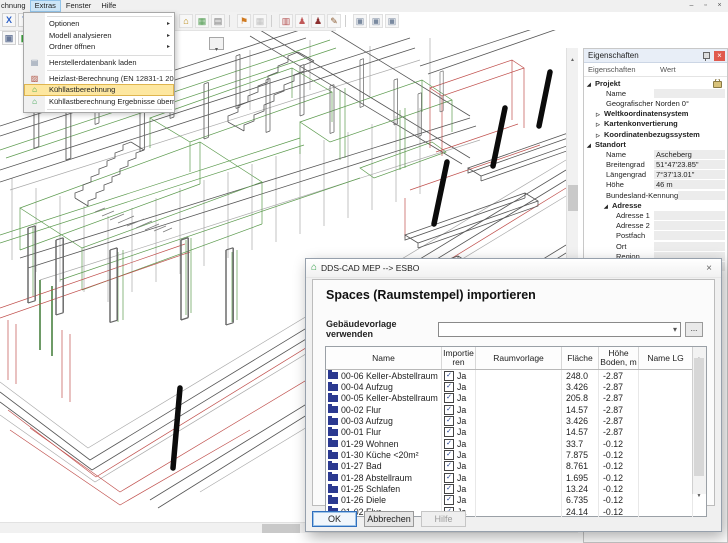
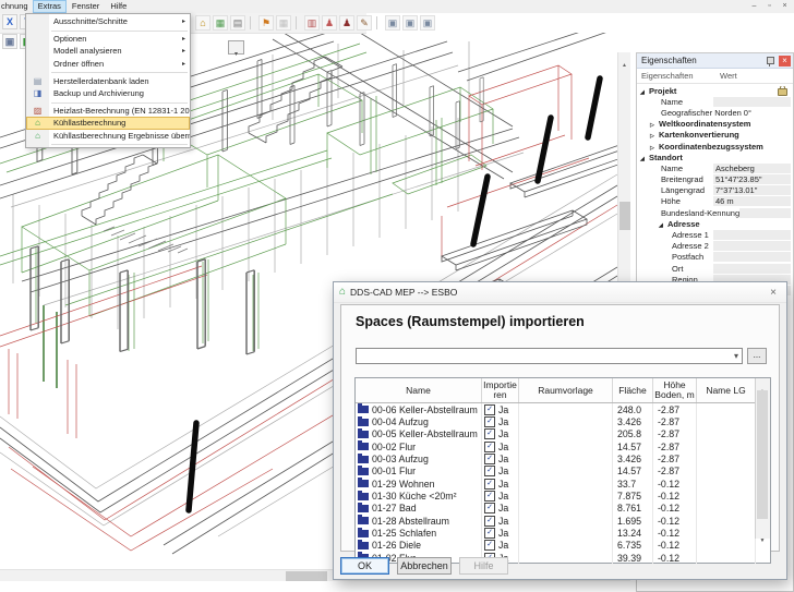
  chnung
  Extras
  Fenster
  Hilfe
  ⌂
  ▦
  ▤
  ⚑
  ▦
  ▥
  ♟
  ♟
  ✎
  ▣
  ▣
  ▣
  X
  ▣
  Eigenschaften
  ×
  Eigenschaften
  Wert
  Projekt
  Name
  Geografischer Norden
  0°
  Weltkoordinatensystem
  Kartenkonvertierung
  Koordinatenbezugssystem
  Standort
  Name
  Ascheberg
  Breitengrad
  51°47'23.85"
  Längengrad
  7°37'13.01"
  Höhe
  46 m
  Bundesland-Kennung
  Adresse
  Adresse 1
  Adresse 2
  Postfach
  Ort
  Region
+ Ausschnitte/Schnitte
  Optionen
  Modell analysieren
  Ordner öffnen
  ▤
  Herstellerdatenbank laden
+ ◨
+ Backup und Archivierung
  ▨
  Heizlast-Berechnung (EN 12831-1 20
  ⌂
  Kühllastberechnung
  ⌂
  Kühllastberechnung Ergebnisse über
  ⌂
  DDS-CAD MEP --> ESBO
  ×
  Spaces (Raumstempel) importieren
- Gebäudevorlage verwenden
  ...
  Name
  Importieren
  Raumvorlage
  Fläche
  Höhe Boden, m
  Name LG
  00-06 Keller-Abstellraum
  Ja
  248.0
  -2.87
  00-04 Aufzug
  Ja
  3.426
  -2.87
  00-05 Keller-Abstellraum
  Ja
  205.8
  -2.87
  00-02 Flur
  Ja
  14.57
  -2.87
  00-03 Aufzug
  Ja
  3.426
  -2.87
  00-01 Flur
  Ja
  14.57
  -2.87
  01-29 Wohnen
  Ja
  33.7
  -0.12
  01-30 Küche <20m²
  Ja
  7.875
  -0.12
  01-27 Bad
  Ja
  8.761
  -0.12
  01-28 Abstellraum
  Ja
  1.695
  -0.12
  01-25 Schlafen
  Ja
  13.24
  -0.12
  01-26 Diele
  Ja
  6.735
  -0.12
- 24.14
+ 39.39
  -0.12
  OK
  Abbrechen
  Hilfe
